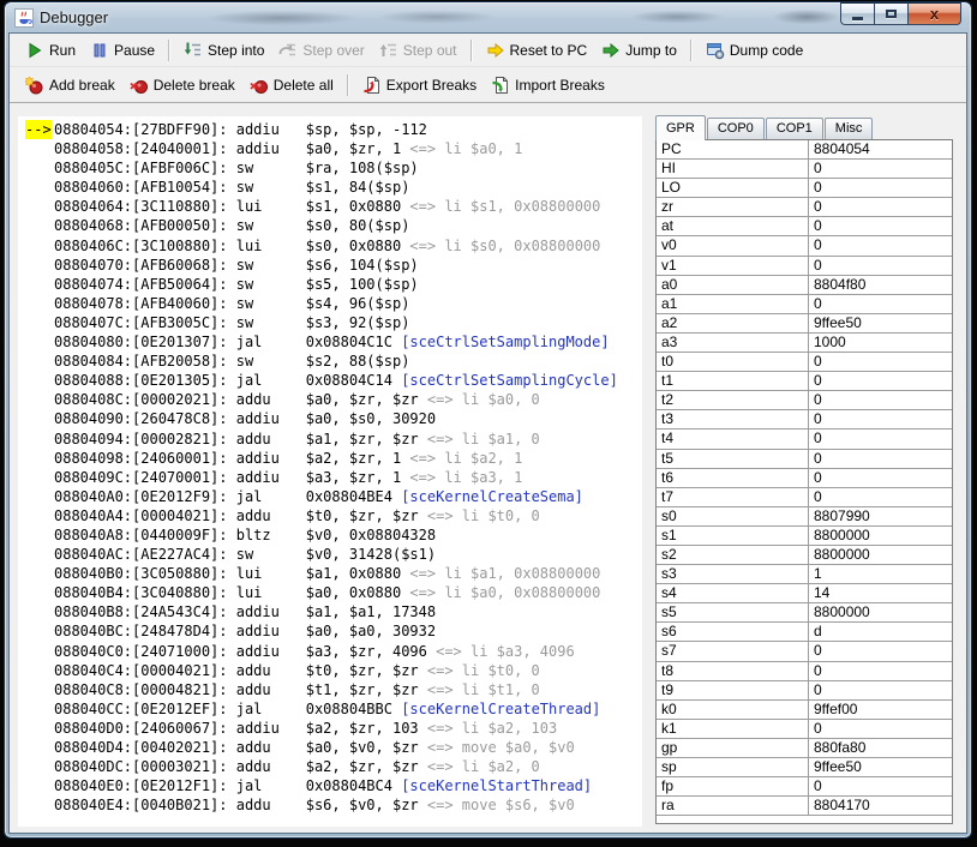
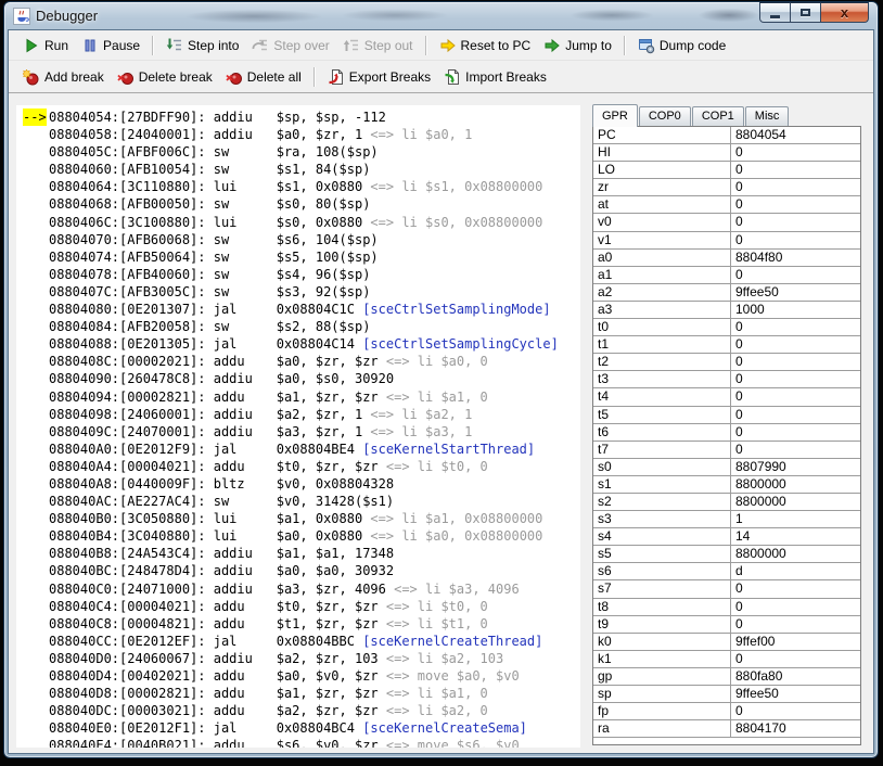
  Debugger
  x
  Run
  Pause
  Step into
  Step over
  Step out
  Reset to PC
  Jump to
  Dump code
  Add break
  Delete break
  Delete all
  Export Breaks
  Import Breaks
  --> 08804054:[27BDFF90]: addiu $sp, $sp, -112
  08804058:[24040001]: addiu $a0, $zr, 1 <=> li $a0, 1
  0880405C:[AFBF006C]: sw $ra, 108($sp)
  08804060:[AFB10054]: sw $s1, 84($sp)
  08804064:[3C110880]: lui $s1, 0x0880 <=> li $s1, 0x08800000
  08804068:[AFB00050]: sw $s0, 80($sp)
  0880406C:[3C100880]: lui $s0, 0x0880 <=> li $s0, 0x08800000
  08804070:[AFB60068]: sw $s6, 104($sp)
  08804074:[AFB50064]: sw $s5, 100($sp)
  08804078:[AFB40060]: sw $s4, 96($sp)
  0880407C:[AFB3005C]: sw $s3, 92($sp)
  08804080:[0E201307]: jal 0x08804C1C [sceCtrlSetSamplingMode]
  08804084:[AFB20058]: sw $s2, 88($sp)
  08804088:[0E201305]: jal 0x08804C14 [sceCtrlSetSamplingCycle]
  0880408C:[00002021]: addu $a0, $zr, $zr <=> li $a0, 0
  08804090:[260478C8]: addiu $a0, $s0, 30920
  08804094:[00002821]: addu $a1, $zr, $zr <=> li $a1, 0
  08804098:[24060001]: addiu $a2, $zr, 1 <=> li $a2, 1
  0880409C:[24070001]: addiu $a3, $zr, 1 <=> li $a3, 1
- 088040A0:[0E2012F9]: jal 0x08804BE4 [sceKernelCreateSema]
+ 088040A0:[0E2012F9]: jal 0x08804BE4 [sceKernelStartThread]
  088040A4:[00004021]: addu $t0, $zr, $zr <=> li $t0, 0
  088040A8:[0440009F]: bltz $v0, 0x08804328
  088040AC:[AE227AC4]: sw $v0, 31428($s1)
  088040B0:[3C050880]: lui $a1, 0x0880 <=> li $a1, 0x08800000
  088040B4:[3C040880]: lui $a0, 0x0880 <=> li $a0, 0x08800000
  088040B8:[24A543C4]: addiu $a1, $a1, 17348
  088040BC:[248478D4]: addiu $a0, $a0, 30932
  088040C0:[24071000]: addiu $a3, $zr, 4096 <=> li $a3, 4096
  088040C4:[00004021]: addu $t0, $zr, $zr <=> li $t0, 0
  088040C8:[00004821]: addu $t1, $zr, $zr <=> li $t1, 0
  088040CC:[0E2012EF]: jal 0x08804BBC [sceKernelCreateThread]
  088040D0:[24060067]: addiu $a2, $zr, 103 <=> li $a2, 103
  088040D4:[00402021]: addu $a0, $v0, $zr <=> move $a0, $v0
+ 088040D8:[00002821]: addu $a1, $zr, $zr <=> li $a1, 0
  088040DC:[00003021]: addu $a2, $zr, $zr <=> li $a2, 0
- 088040E0:[0E2012F1]: jal 0x08804BC4 [sceKernelStartThread]
+ 088040E0:[0E2012F1]: jal 0x08804BC4 [sceKernelCreateSema]
  088040E4:[0040B021]: addu $s6, $v0, $zr <=> move $s6, $v0
  GPR
  COP0
  COP1
  Misc
  PC
  8804054
  HI
  0
  LO
  0
  zr
  0
  at
  0
  v0
  0
  v1
  0
  a0
  8804f80
  a1
  0
  a2
  9ffee50
  a3
  1000
  t0
  0
  t1
  0
  t2
  0
  t3
  0
  t4
  0
  t5
  0
  t6
  0
  t7
  0
  s0
  8807990
  s1
  8800000
  s2
  8800000
  s3
  1
  s4
  14
  s5
  8800000
  s6
  d
  s7
  0
  t8
  0
  t9
  0
  k0
  9ffef00
  k1
  0
  gp
  880fa80
  sp
  9ffee50
  fp
  0
  ra
  8804170
